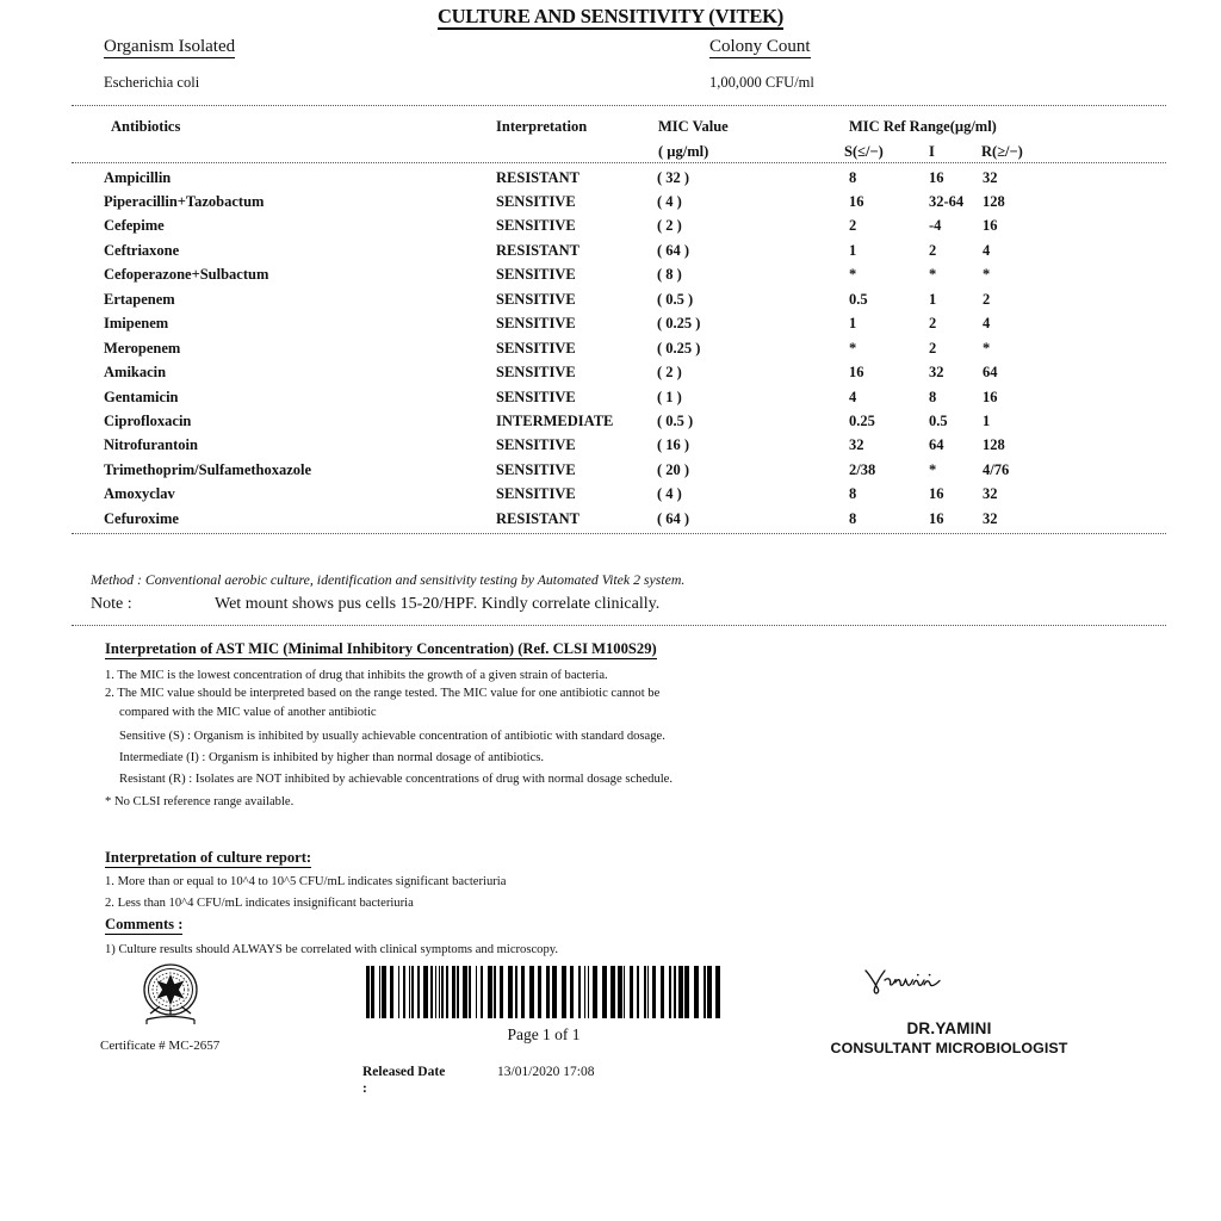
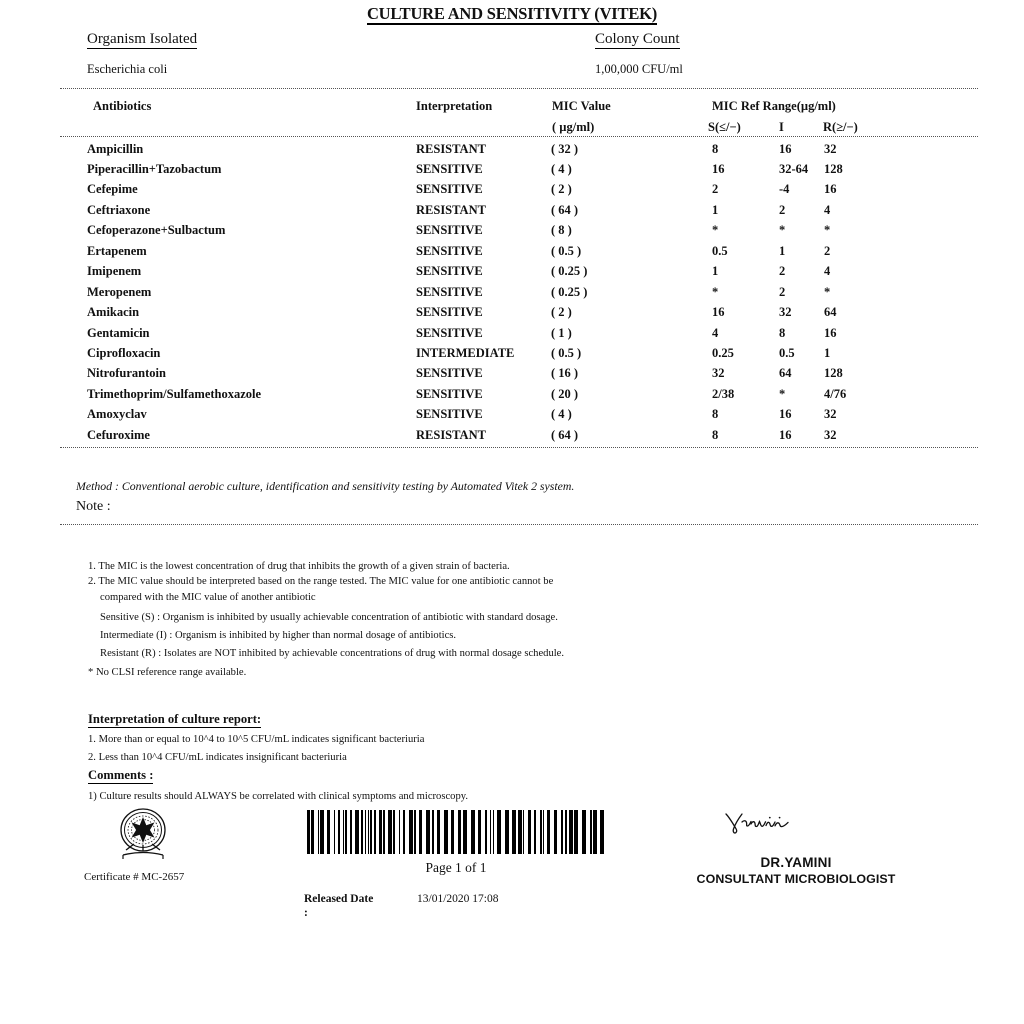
  CULTURE AND SENSITIVITY (VITEK)
  Organism Isolated
  Colony Count
  Escherichia coli
  1,00,000 CFU/ml
  Antibiotics
  Interpretation
  MIC Value
  ( µg/ml)
  MIC Ref Range(µg/ml)
  S(≤/−)
  I
  R(≥/−)
  Ampicillin
  RESISTANT
  ( 32 )
  8
  16
  32
  Piperacillin+Tazobactum
  SENSITIVE
  ( 4 )
  16
  32-64
  128
  Cefepime
  SENSITIVE
  ( 2 )
  2
  -4
  16
  Ceftriaxone
  RESISTANT
  ( 64 )
  1
  2
  4
  Cefoperazone+Sulbactum
  SENSITIVE
  ( 8 )
  *
  *
  *
  Ertapenem
  SENSITIVE
  ( 0.5 )
  0.5
  1
  2
  Imipenem
  SENSITIVE
  ( 0.25 )
  1
  2
  4
  Meropenem
  SENSITIVE
  ( 0.25 )
  *
  2
  *
  Amikacin
  SENSITIVE
  ( 2 )
  16
  32
  64
  Gentamicin
  SENSITIVE
  ( 1 )
  4
  8
  16
  Ciprofloxacin
  INTERMEDIATE
  ( 0.5 )
  0.25
  0.5
  1
  Nitrofurantoin
  SENSITIVE
  ( 16 )
  32
  64
  128
  Trimethoprim/Sulfamethoxazole
  SENSITIVE
  ( 20 )
  2/38
  *
  4/76
  Amoxyclav
  SENSITIVE
  ( 4 )
  8
  16
  32
  Cefuroxime
  RESISTANT
  ( 64 )
  8
  16
  32
  Method : Conventional aerobic culture, identification and sensitivity testing by Automated Vitek 2 system.
  Note :
- Wet mount shows pus cells 15-20/HPF. Kindly correlate clinically.
- Interpretation of AST MIC (Minimal Inhibitory Concentration) (Ref. CLSI M100S29)
  1. The MIC is the lowest concentration of drug that inhibits the growth of a given strain of bacteria.
  2. The MIC value should be interpreted based on the range tested. The MIC value for one antibiotic cannot be
  compared with the MIC value of another antibiotic
  Sensitive (S) : Organism is inhibited by usually achievable concentration of antibiotic with standard dosage.
  Intermediate (I) : Organism is inhibited by higher than normal dosage of antibiotics.
  Resistant (R) : Isolates are NOT inhibited by achievable concentrations of drug with normal dosage schedule.
  * No CLSI reference range available.
  Interpretation of culture report:
  1. More than or equal to 10^4 to 10^5 CFU/mL indicates significant bacteriuria
  2. Less than 10^4 CFU/mL indicates insignificant bacteriuria
  Comments :
  1) Culture results should ALWAYS be correlated with clinical symptoms and microscopy.
  Certificate # MC-2657
  Page 1 of 1
  Released Date
  :
  13/01/2020 17:08
  DR.YAMINI
  CONSULTANT MICROBIOLOGIST
